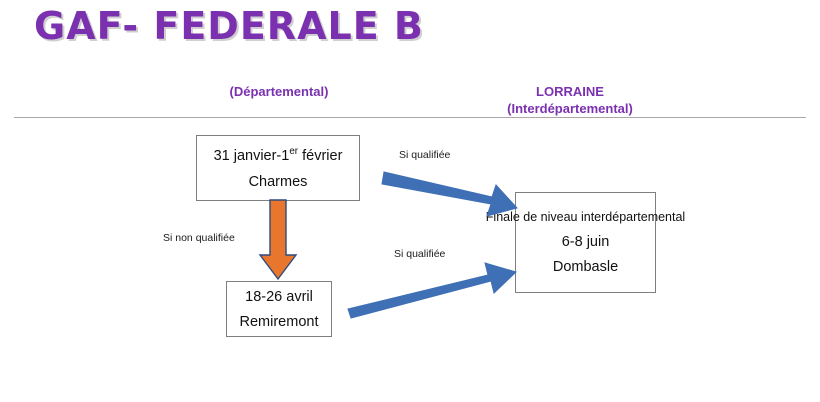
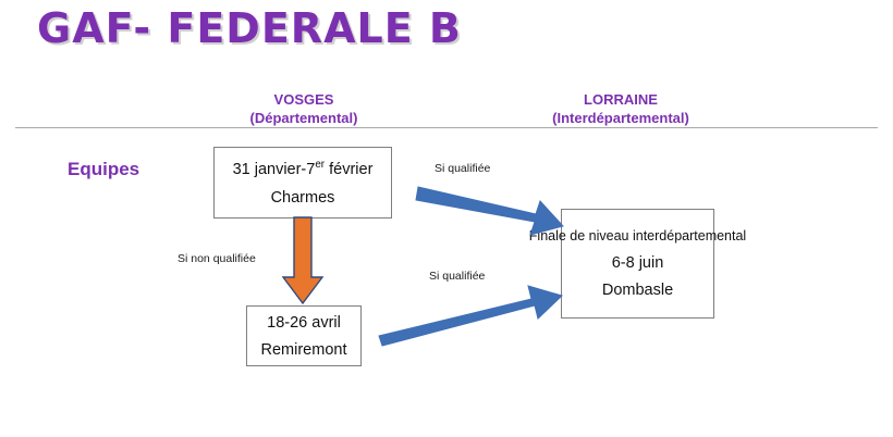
  GAF- FEDERALE B
+ VOSGES
  (Départemental)
  LORRAINE
  (Interdépartemental)
+ Equipes
- 31 janvier-1er février
+ 31 janvier-7er février
  Charmes
  18-26 avril
  Remiremont
  Finale de niveau interdépartemental
  6-8 juin
  Dombasle
  Si qualifiée
  Si non qualifiée
  Si qualifiée
